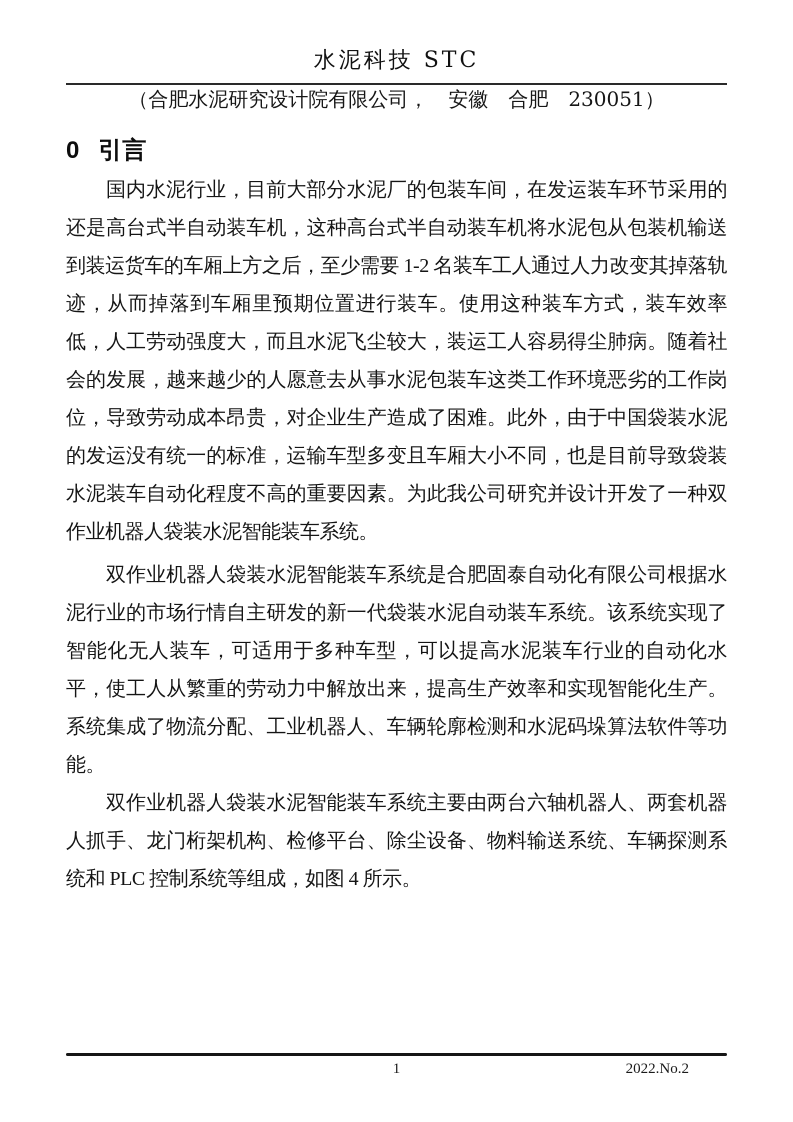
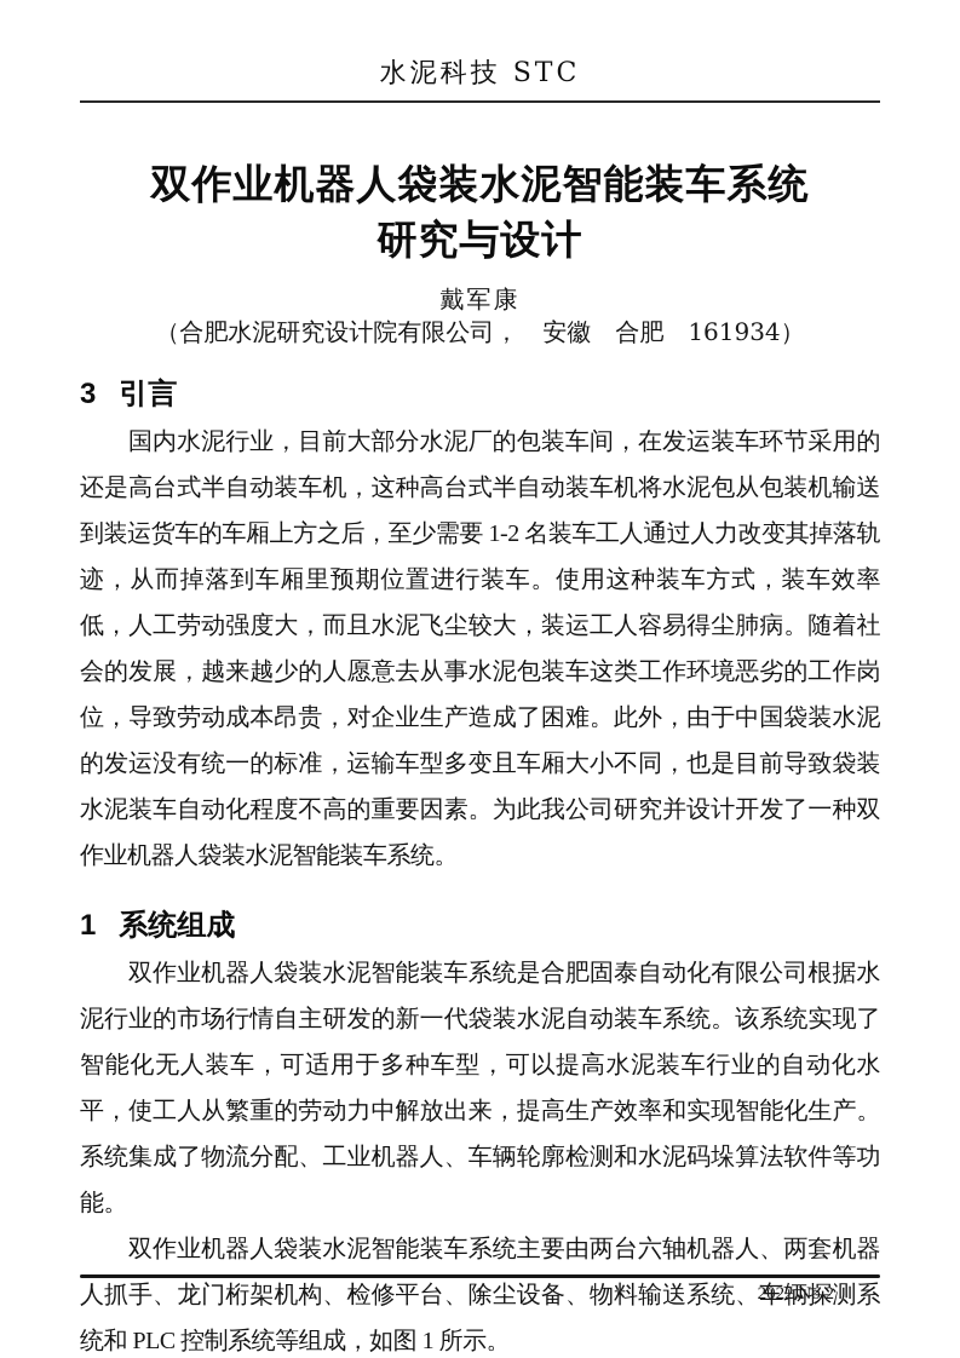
  水泥科技 STC
+ 双作业机器人袋装水泥智能装车系统
+ 研究与设计
+ 戴军康
- （合肥水泥研究设计院有限公司， 安徽 合肥 230051）
+ （合肥水泥研究设计院有限公司， 安徽 合肥 161934）
- 0 引言
+ 3 引言
  国内水泥行业，目前大部分水泥厂的包装车间，在发运装车环节采用的还是高台式半自动装车机，这种高台式半自动装车机将水泥包从包装机输送到装运货车的车厢上方之后，至少需要 1-2 名装车工人通过人力改变其掉落轨迹，从而掉落到车厢里预期位置进行装车。使用这种装车方式，装车效率低，人工劳动强度大，而且水泥飞尘较大，装运工人容易得尘肺病。随着社会的发展，越来越少的人愿意去从事水泥包装车这类工作环境恶劣的工作岗位，导致劳动成本昂贵，对企业生产造成了困难。此外，由于中国袋装水泥的发运没有统一的标准，运输车型多变且车厢大小不同，也是目前导致袋装水泥装车自动化程度不高的重要因素。为此我公司研究并设计开发了一种双作业机器人袋装水泥智能装车系统。
+ 1 系统组成
  双作业机器人袋装水泥智能装车系统是合肥固泰自动化有限公司根据水泥行业的市场行情自主研发的新一代袋装水泥自动装车系统。该系统实现了智能化无人装车，可适用于多种车型，可以提高水泥装车行业的自动化水平，使工人从繁重的劳动力中解放出来，提高生产效率和实现智能化生产。系统集成了物流分配、工业机器人、车辆轮廓检测和水泥码垛算法软件等功能。
- 双作业机器人袋装水泥智能装车系统主要由两台六轴机器人、两套机器人抓手、龙门桁架机构、检修平台、除尘设备、物料输送系统、车辆探测系统和 PLC 控制系统等组成，如图 4 所示。
+ 双作业机器人袋装水泥智能装车系统主要由两台六轴机器人、两套机器人抓手、龙门桁架机构、检修平台、除尘设备、物料输送系统、车辆探测系统和 PLC 控制系统等组成，如图 1 所示。
  1
  2022.No.2
